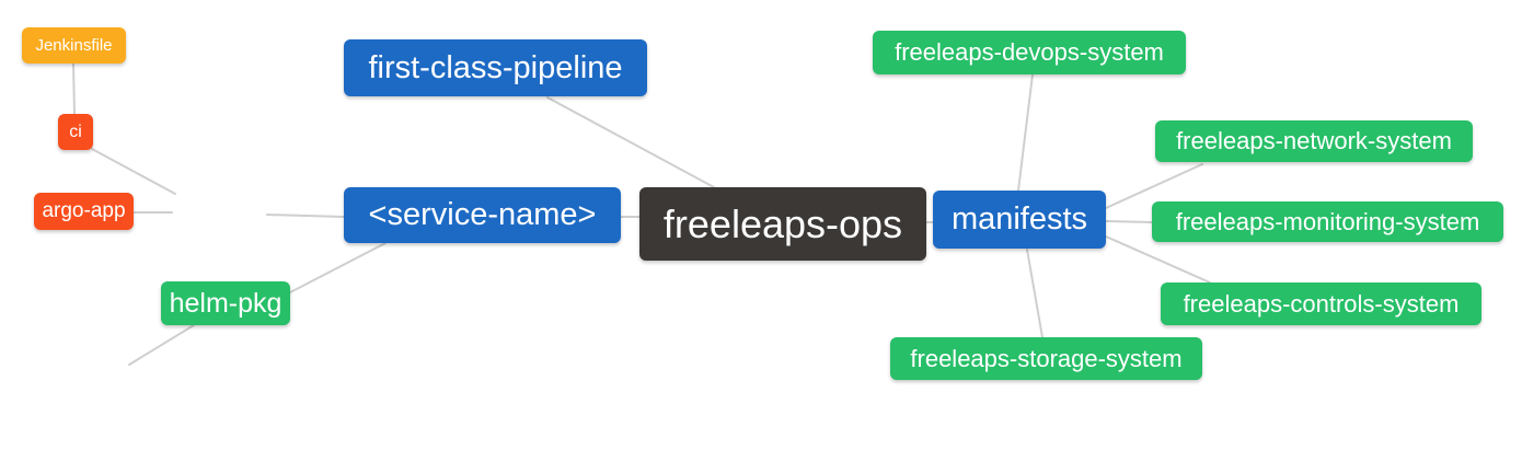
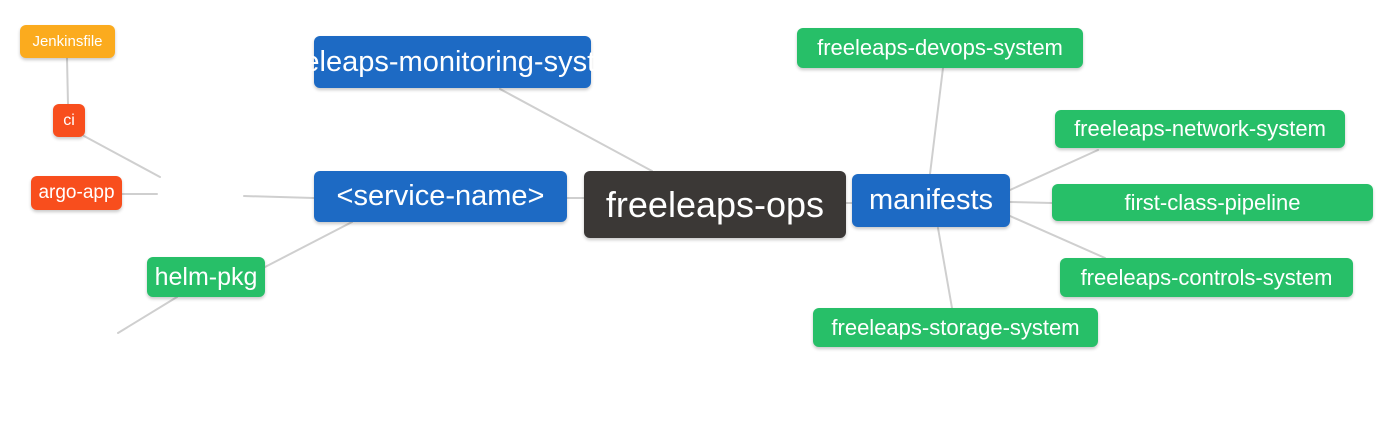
  Jenkinsfile
  ci
  argo-app
  helm-pkg
- first-class-pipeline
+ freeleaps-monitoring-system
  <service-name>
  freeleaps-ops
  manifests
  freeleaps-devops-system
  freeleaps-network-system
- freeleaps-monitoring-system
+ first-class-pipeline
  freeleaps-controls-system
  freeleaps-storage-system
